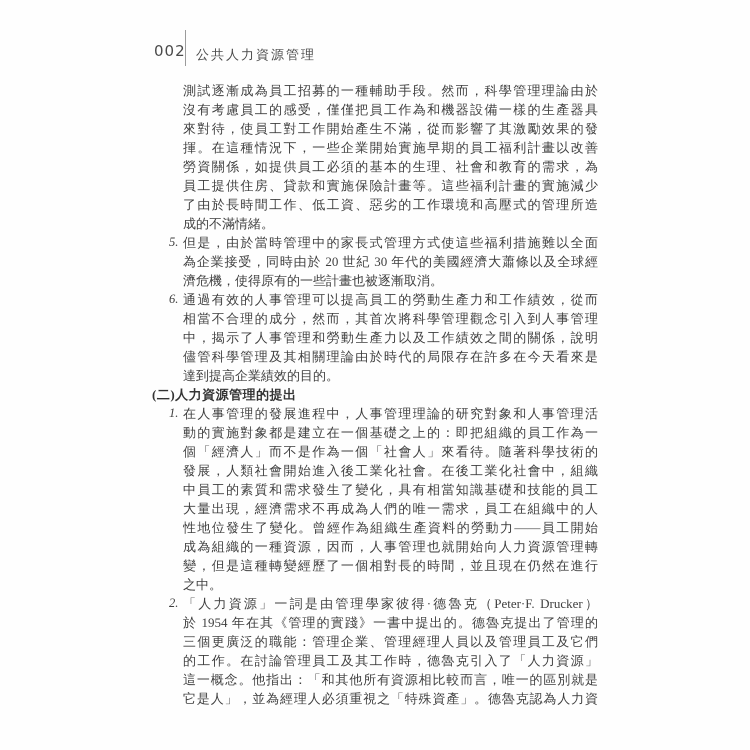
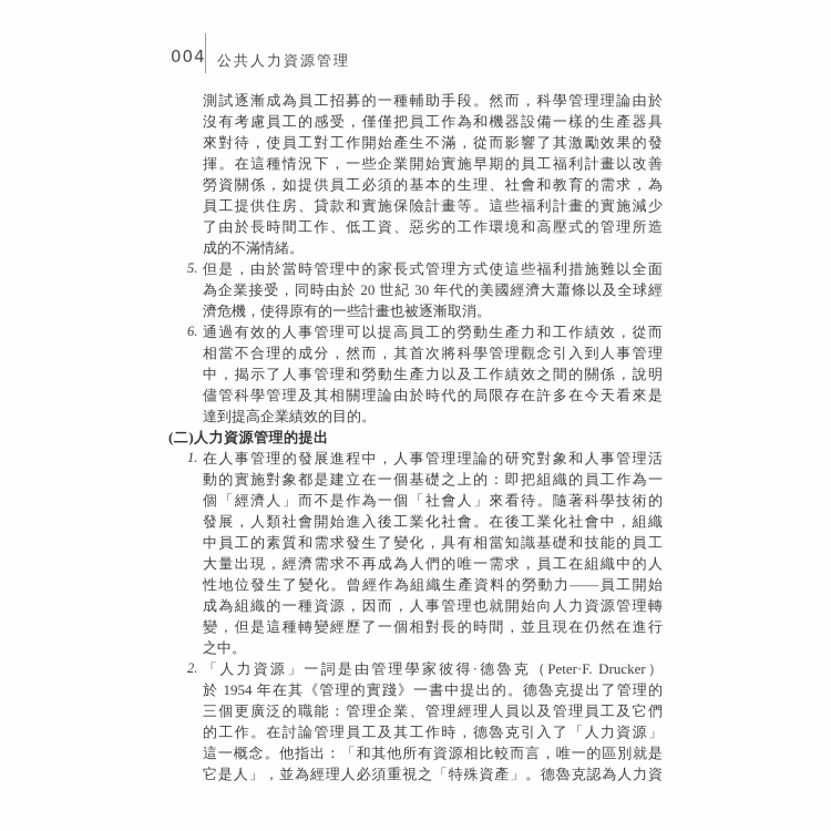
- 002
+ 004
  公共人力資源管理
  測試逐漸成為員工招募的一種輔助手段。然而，科學管理理論由於
  沒有考慮員工的感受，僅僅把員工作為和機器設備一樣的生產器具
  來對待，使員工對工作開始產生不滿，從而影響了其激勵效果的發
  揮。在這種情況下，一些企業開始實施早期的員工福利計畫以改善
  勞資關係，如提供員工必須的基本的生理、社會和教育的需求，為
  員工提供住房、貸款和實施保險計畫等。這些福利計畫的實施減少
  了由於長時間工作、低工資、惡劣的工作環境和高壓式的管理所造
  成的不滿情緒。
  5.
  但是，由於當時管理中的家長式管理方式使這些福利措施難以全面
  為企業接受，同時由於 20 世紀 30 年代的美國經濟大蕭條以及全球經
  濟危機，使得原有的一些計畫也被逐漸取消。
  6.
  通過有效的人事管理可以提高員工的勞動生產力和工作績效，從而
  相當不合理的成分，然而，其首次將科學管理觀念引入到人事管理
  中，揭示了人事管理和勞動生產力以及工作績效之間的關係，說明
  儘管科學管理及其相關理論由於時代的局限存在許多在今天看來是
  達到提高企業績效的目的。
  (二)人力資源管理的提出
  1.
  在人事管理的發展進程中，人事管理理論的研究對象和人事管理活
  動的實施對象都是建立在一個基礎之上的：即把組織的員工作為一
  個「經濟人」而不是作為一個「社會人」來看待。隨著科學技術的
  發展，人類社會開始進入後工業化社會。在後工業化社會中，組織
  中員工的素質和需求發生了變化，具有相當知識基礎和技能的員工
  大量出現，經濟需求不再成為人們的唯一需求，員工在組織中的人
  性地位發生了變化。曾經作為組織生產資料的勞動力——員工開始
  成為組織的一種資源，因而，人事管理也就開始向人力資源管理轉
  變，但是這種轉變經歷了一個相對長的時間，並且現在仍然在進行
  之中。
  2.
  「人力資源」一詞是由管理學家彼得·德魯克（Peter·F. Drucker）
  於 1954 年在其《管理的實踐》一書中提出的。德魯克提出了管理的
  三個更廣泛的職能：管理企業、管理經理人員以及管理員工及它們
  的工作。在討論管理員工及其工作時，德魯克引入了「人力資源」
  這一概念。他指出：「和其他所有資源相比較而言，唯一的區別就是
  它是人」，並為經理人必須重視之「特殊資產」。德魯克認為人力資
